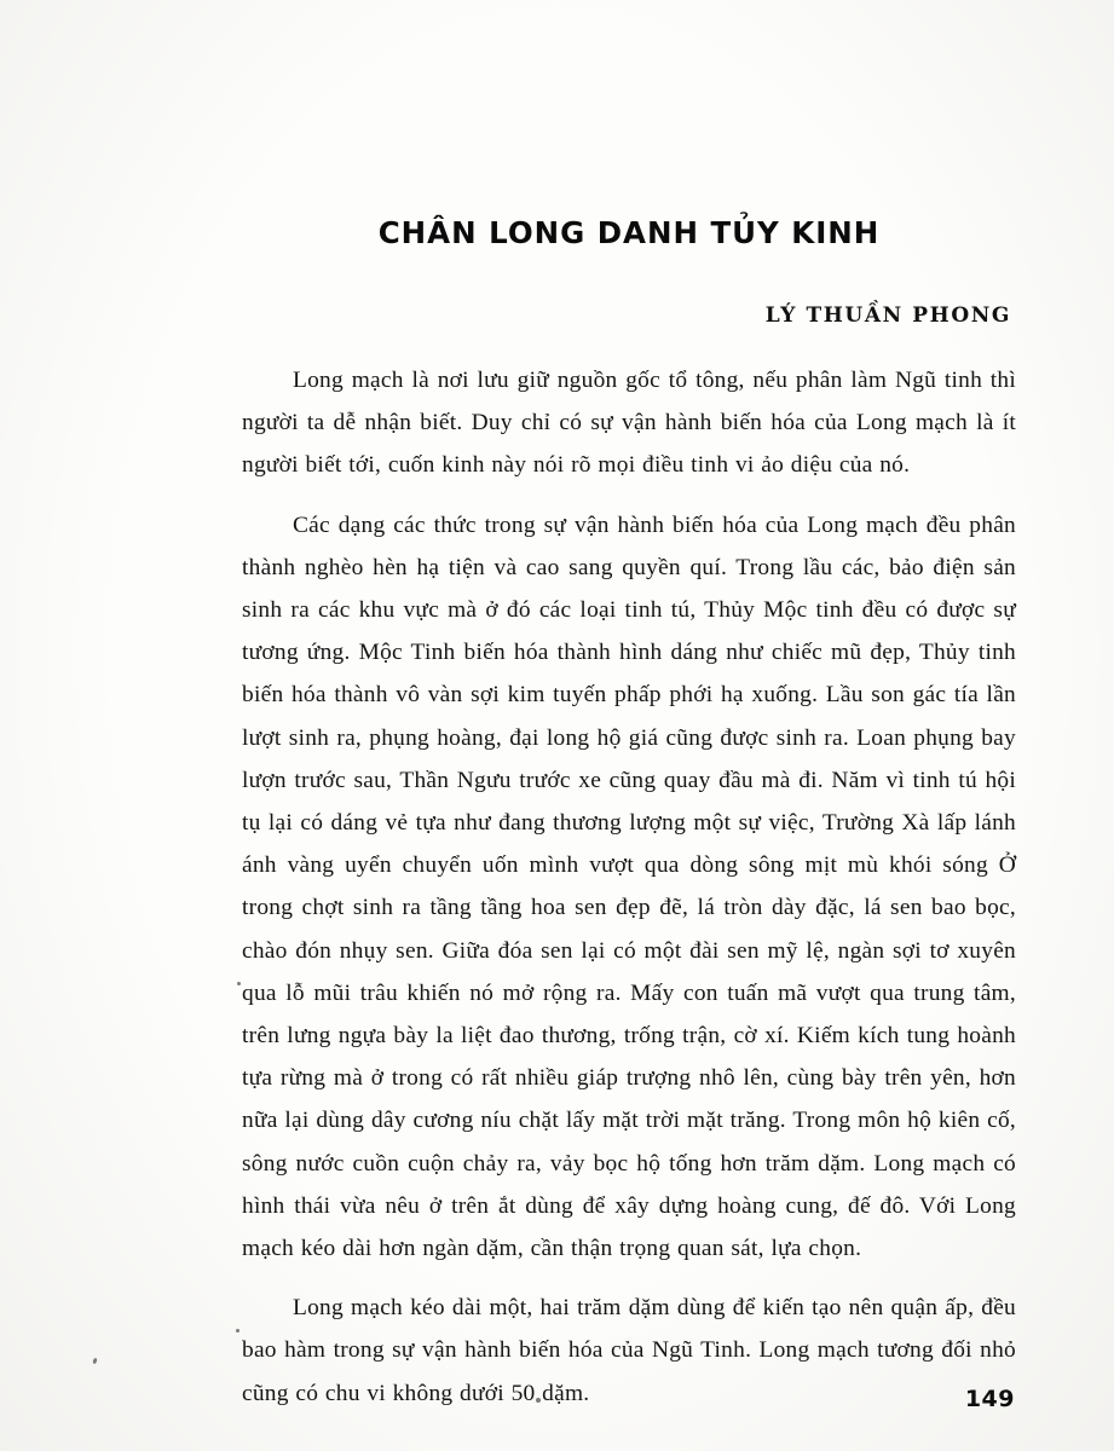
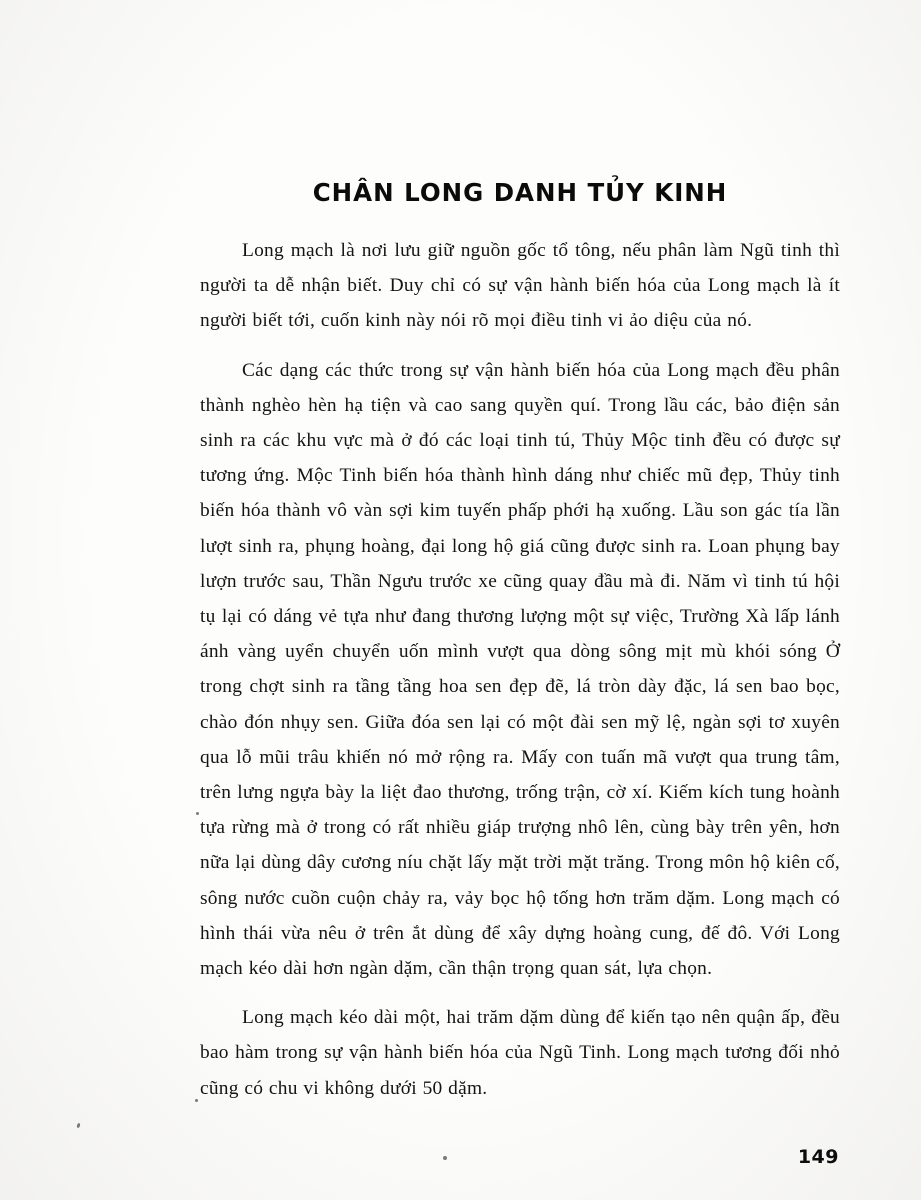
  CHÂN LONG DANH TỦY KINH
- LÝ THUẦN PHONG
  Long mạch là nơi lưu giữ nguồn gốc tổ tông, nếu phân làm Ngũ tinh thì người ta dễ nhận biết. Duy chỉ có sự vận hành biến hóa của Long mạch là ít người biết tới, cuốn kinh này nói rõ mọi điều tinh vi ảo diệu của nó.
  Các dạng các thức trong sự vận hành biến hóa của Long mạch đều phân thành nghèo hèn hạ tiện và cao sang quyền quí. Trong lầu các, bảo điện sản sinh ra các khu vực mà ở đó các loại tinh tú, Thủy Mộc tinh đều có được sự tương ứng. Mộc Tinh biến hóa thành hình dáng như chiếc mũ đẹp, Thủy tinh biến hóa thành vô vàn sợi kim tuyến phấp phới hạ xuống. Lầu son gác tía lần lượt sinh ra, phụng hoàng, đại long hộ giá cũng được sinh ra. Loan phụng bay lượn trước sau, Thần Ngưu trước xe cũng quay đầu mà đi. Năm vì tinh tú hội tụ lại có dáng vẻ tựa như đang thương lượng một sự việc, Trường Xà lấp lánh ánh vàng uyển chuyển uốn mình vượt qua dòng sông mịt mù khói sóng Ở trong chợt sinh ra tầng tầng hoa sen đẹp đẽ, lá tròn dày đặc, lá sen bao bọc, chào đón nhụy sen. Giữa đóa sen lại có một đài sen mỹ lệ, ngàn sợi tơ xuyên qua lỗ mũi trâu khiến nó mở rộng ra. Mấy con tuấn mã vượt qua trung tâm, trên lưng ngựa bày la liệt đao thương, trống trận, cờ xí. Kiếm kích tung hoành tựa rừng mà ở trong có rất nhiều giáp trượng nhô lên, cùng bày trên yên, hơn nữa lại dùng dây cương níu chặt lấy mặt trời mặt trăng. Trong môn hộ kiên cố, sông nước cuồn cuộn chảy ra, vảy bọc hộ tống hơn trăm dặm. Long mạch có hình thái vừa nêu ở trên ắt dùng để xây dựng hoàng cung, đế đô. Với Long mạch kéo dài hơn ngàn dặm, cần thận trọng quan sát, lựa chọn.
  Long mạch kéo dài một, hai trăm dặm dùng để kiến tạo nên quận ấp, đều bao hàm trong sự vận hành biến hóa của Ngũ Tinh. Long mạch tương đối nhỏ cũng có chu vi không dưới 50 dặm.
  149
